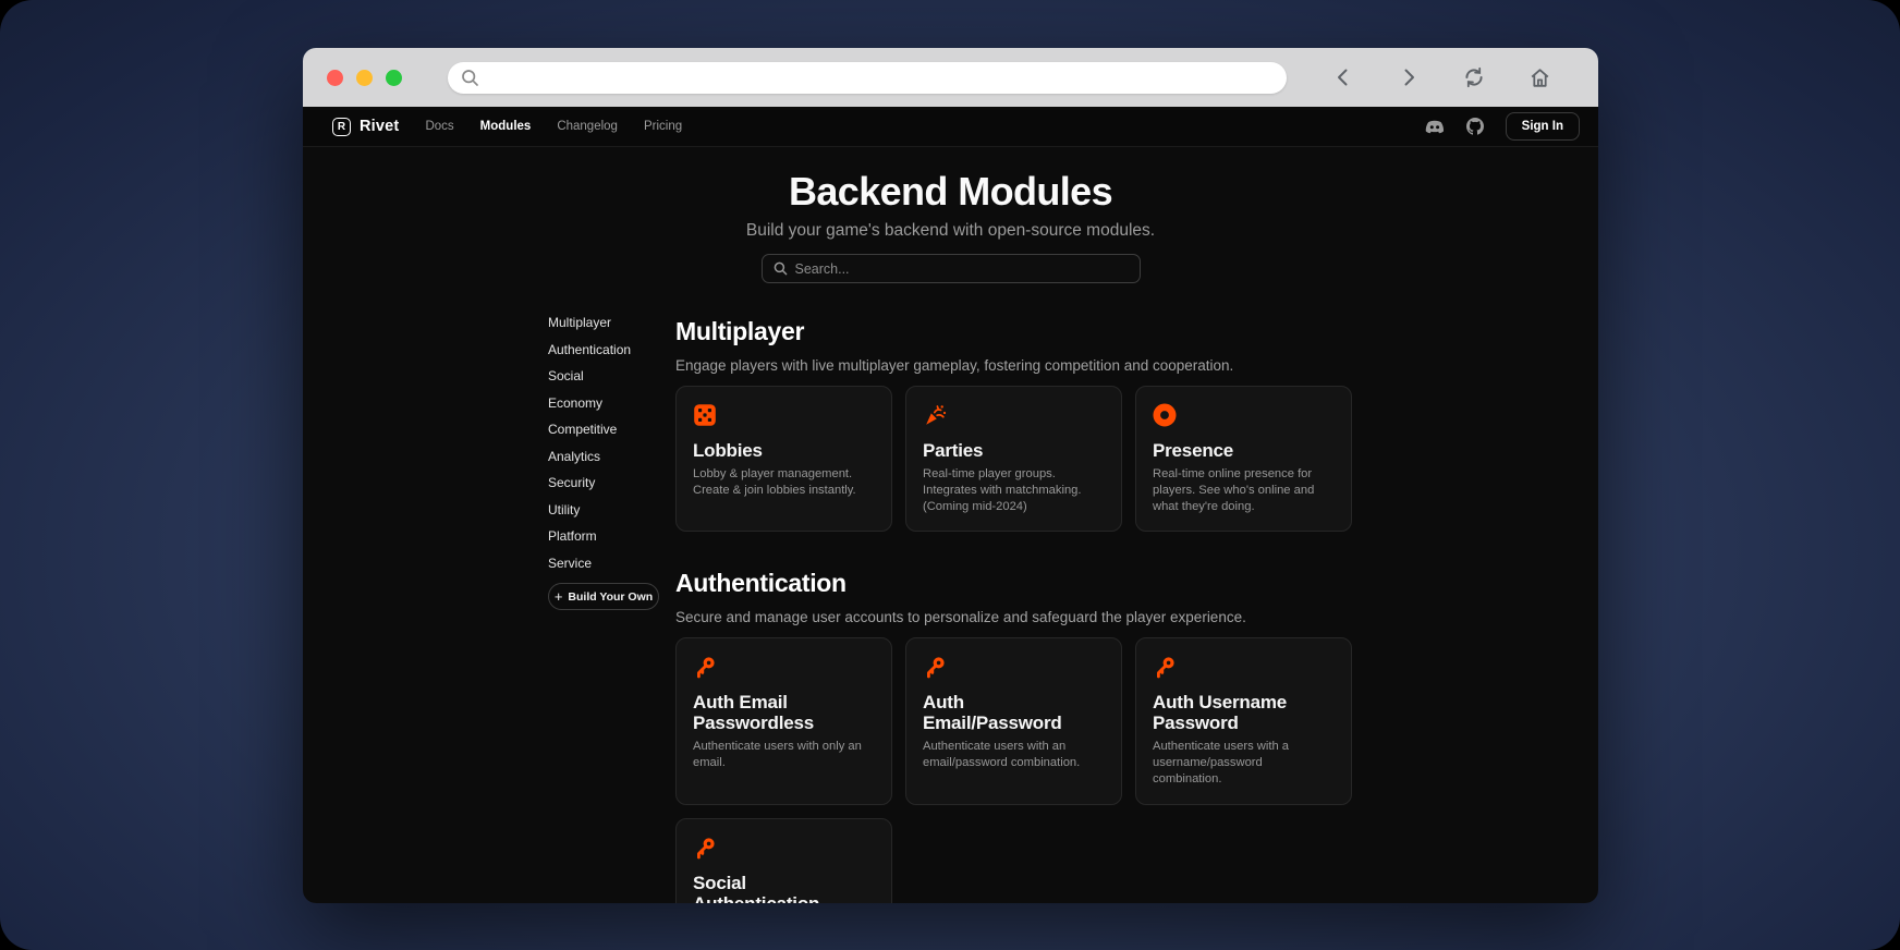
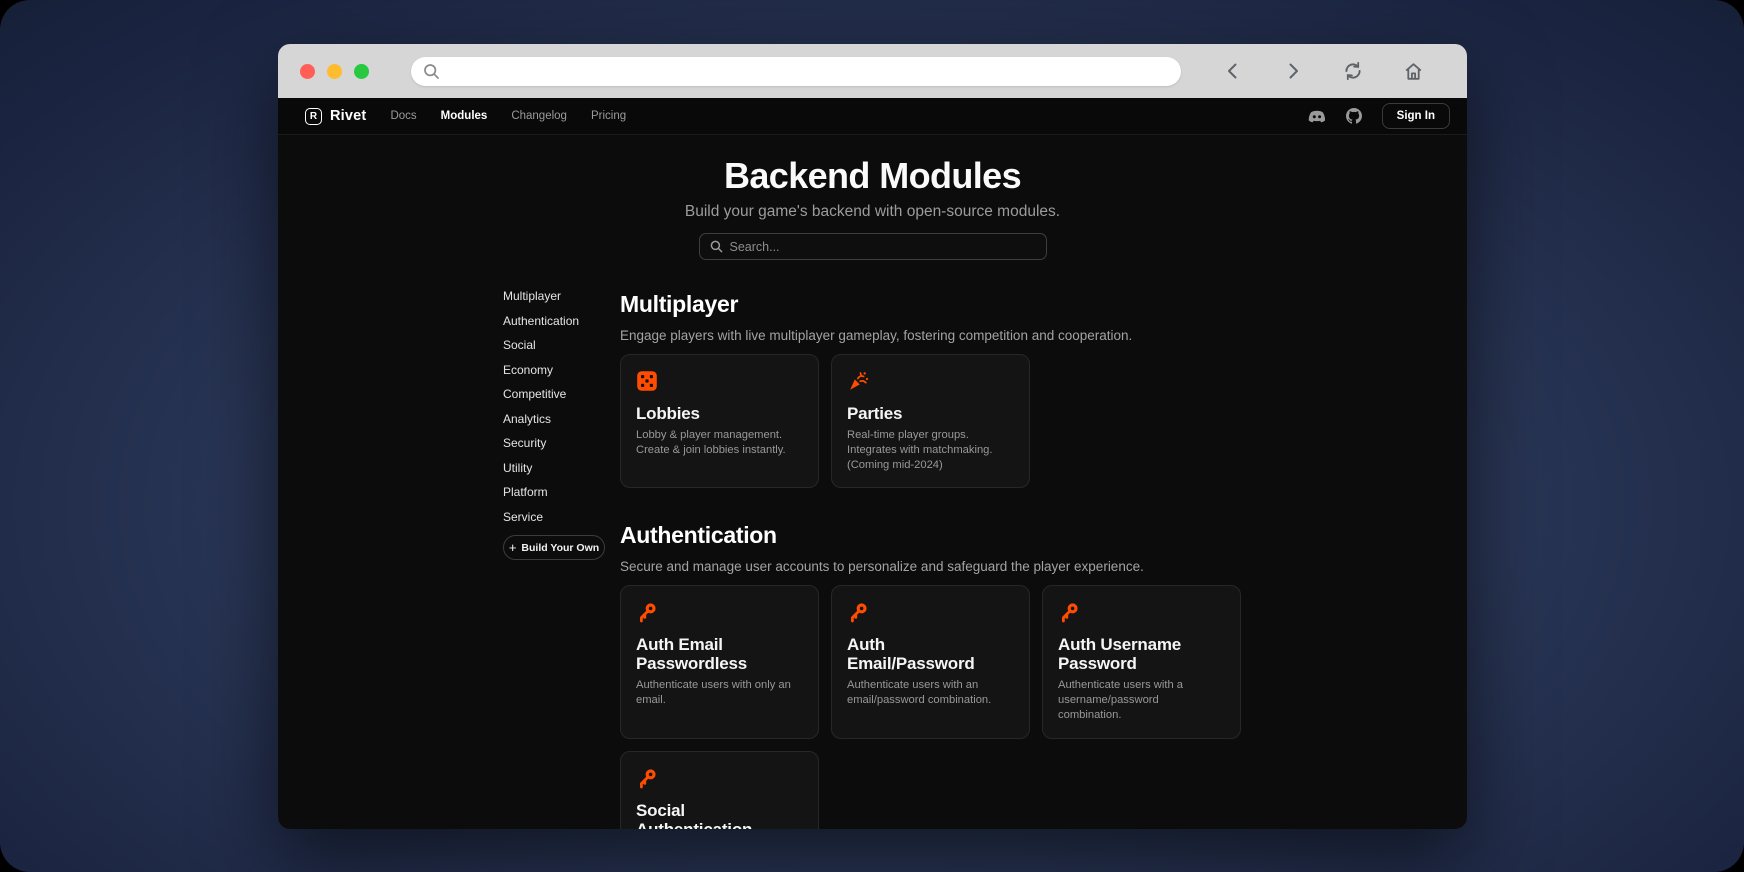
  R
  Rivet
  Docs
  Modules
  Changelog
  Pricing
  Sign In
  Backend Modules
  Build your game's backend with open-source modules.
  Search...
  Multiplayer
  Authentication
  Social
  Economy
  Competitive
  Analytics
  Security
  Utility
  Platform
  Service
  +
  Build Your Own
  Multiplayer
  Engage players with live multiplayer gameplay, fostering competition and cooperation.
  Lobbies
  Lobby & player management. Create & join lobbies instantly.
  Parties
  Real-time player groups. Integrates with matchmaking. (Coming mid-2024)
- Presence
- Real-time online presence for players. See who's online and what they're doing.
  Authentication
  Secure and manage user accounts to personalize and safeguard the player experience.
  Auth Email Passwordless
  Authenticate users with only an email.
  Auth Email/Password
  Authenticate users with an email/password combination.
  Auth Username Password
  Authenticate users with a username/password combination.
